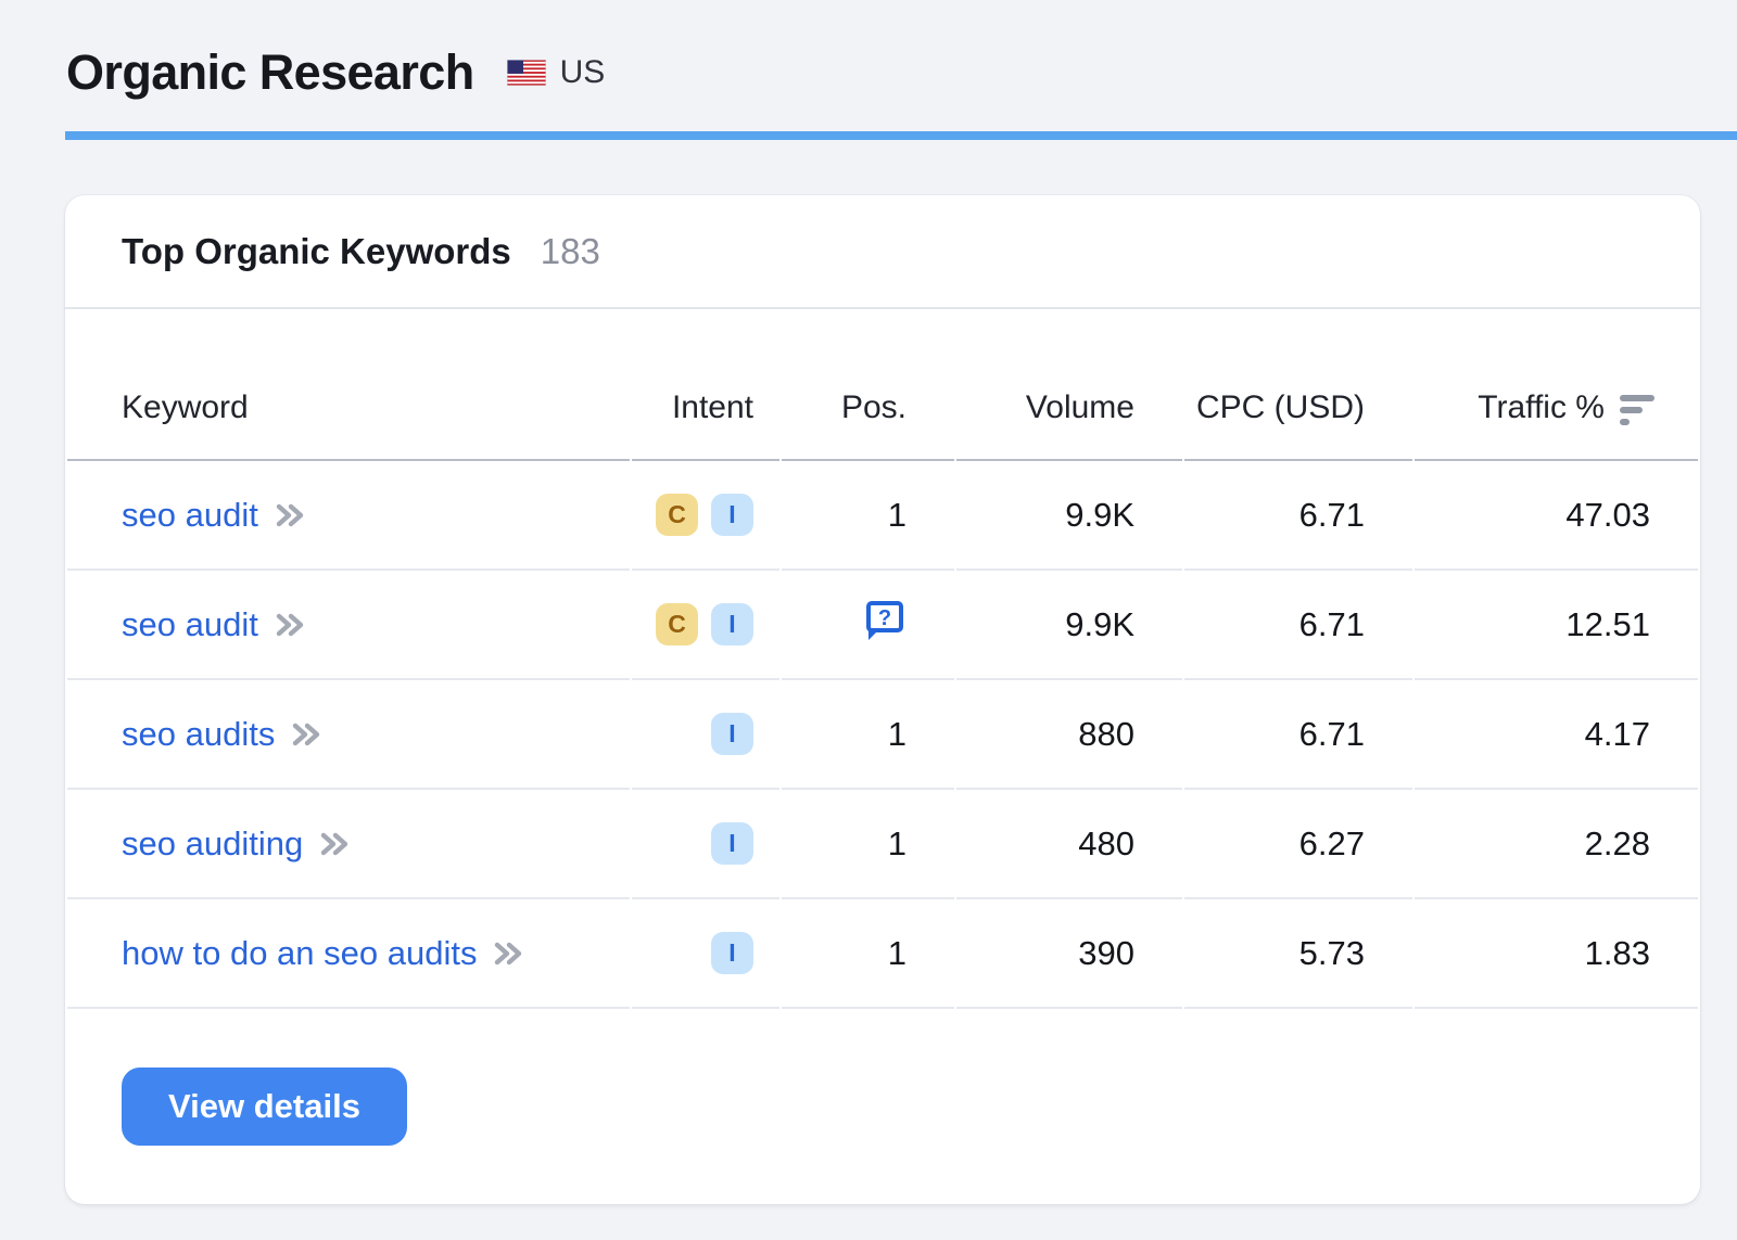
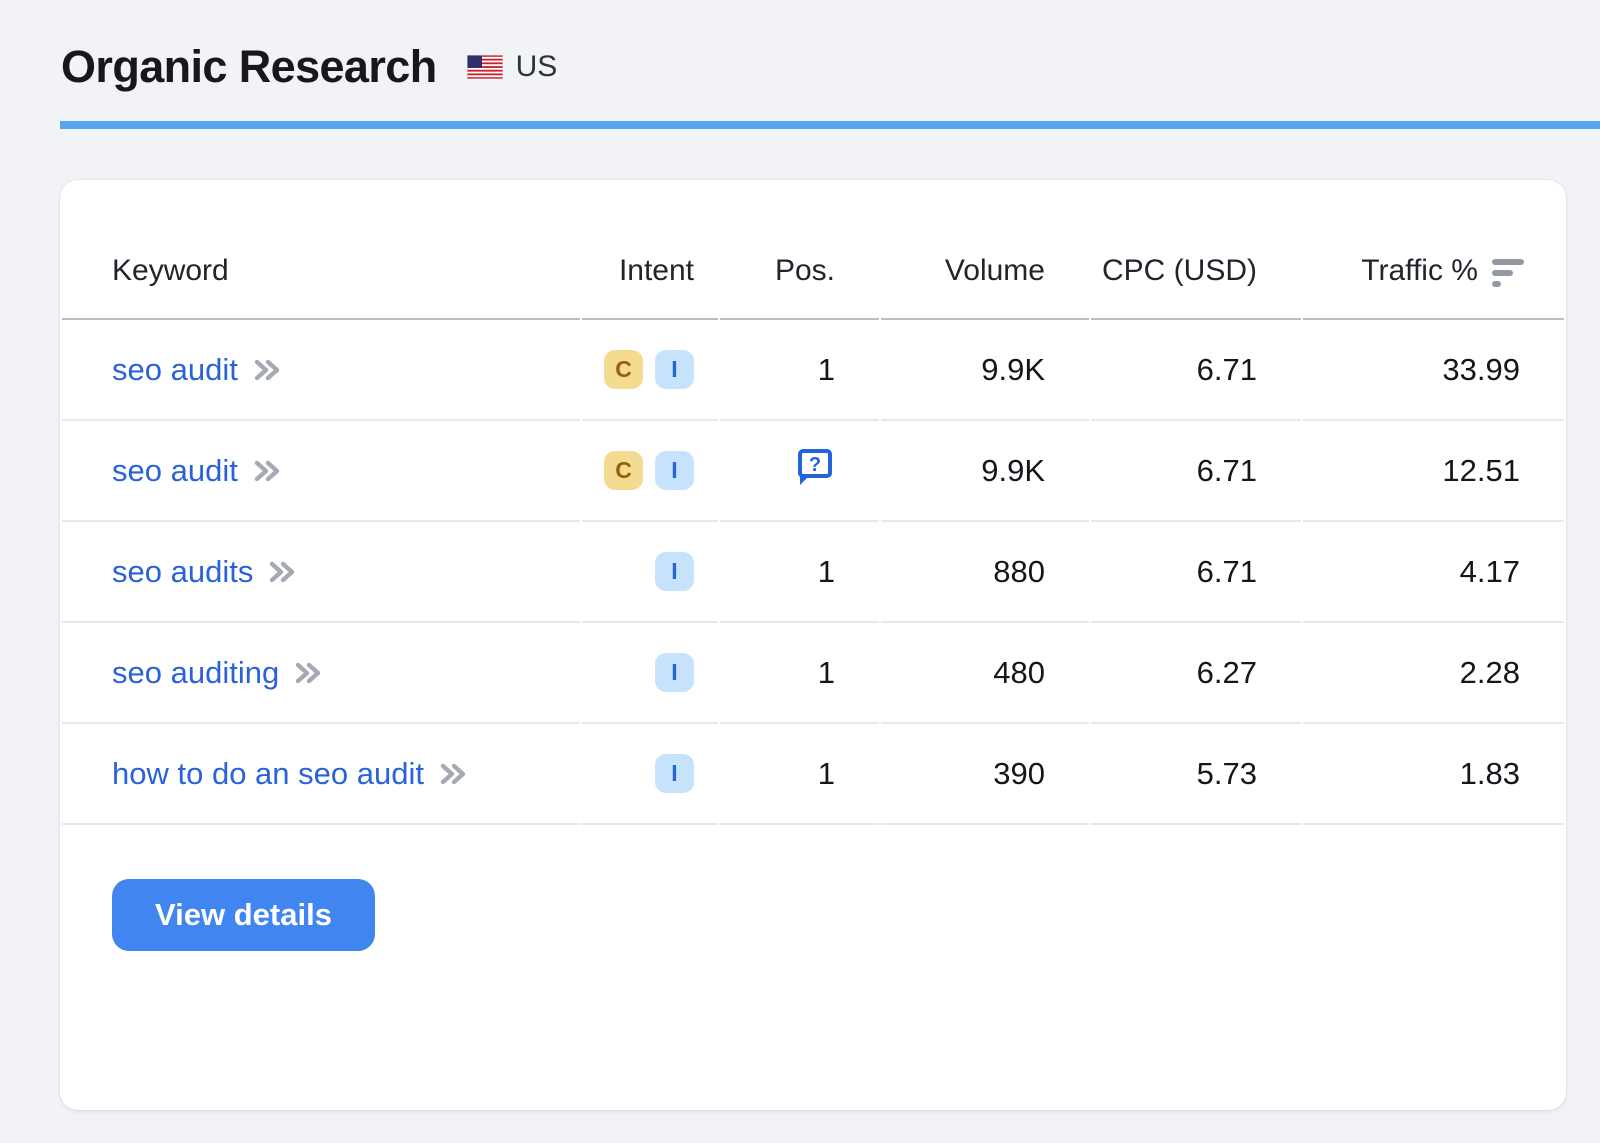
  Organic Research
  US
- Top Organic Keywords
- 183
  Keyword	Intent	Pos.	Volume	CPC (USD)	Traffic %
- seo audit	C I	1	9.9K	6.71	47.03
+ seo audit	C I	1	9.9K	6.71	33.99
  seo audit	C I	?	9.9K	6.71	12.51
  seo audits	I	1	880	6.71	4.17
  seo auditing	I	1	480	6.27	2.28
- how to do an seo audits	I	1	390	5.73	1.83
+ how to do an seo audit	I	1	390	5.73	1.83
  View details
